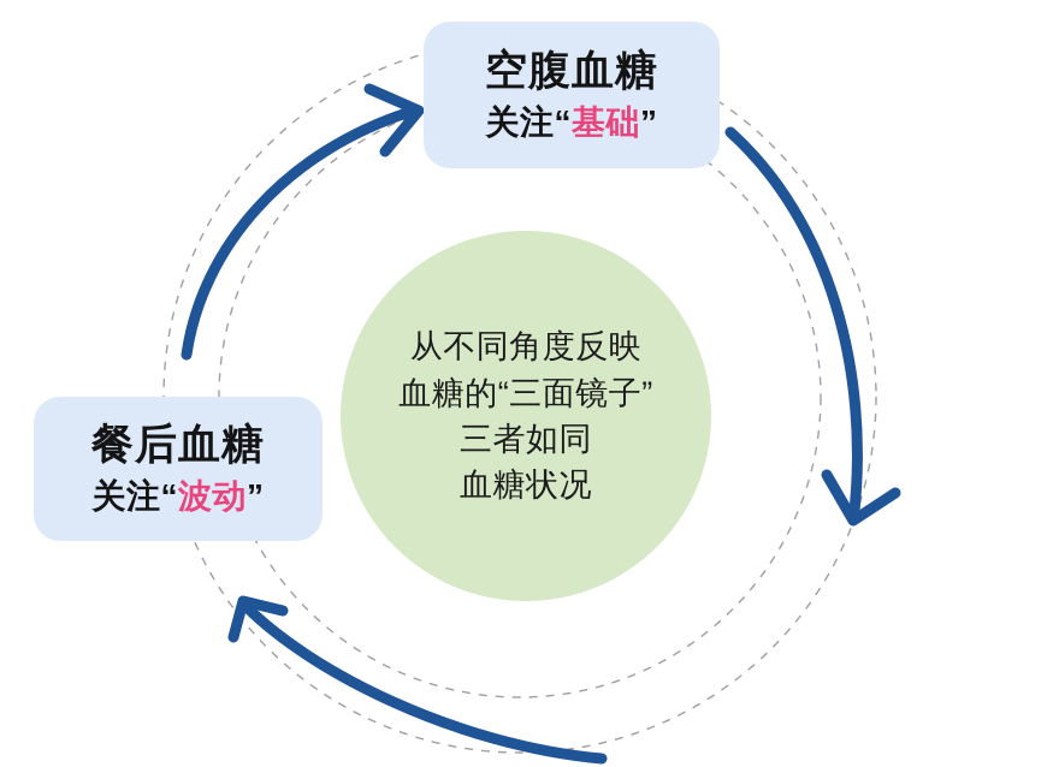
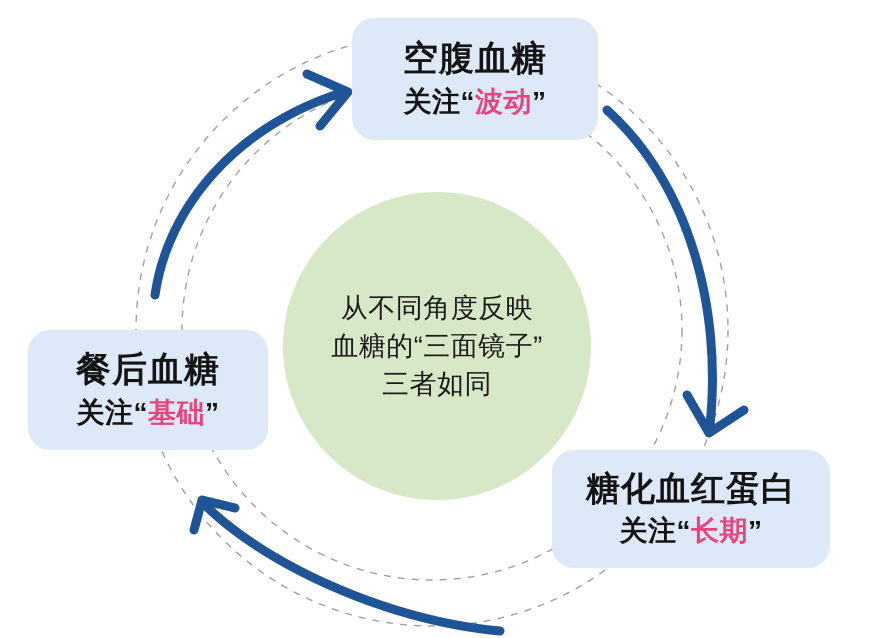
  从不同角度反映
  血糖的“三面镜子”
  三者如同
- 血糖状况
  空腹血糖
- 关注“基础”
+ 关注“波动”
  餐后血糖
- 关注“波动”
+ 关注“基础”
+ 糖化血红蛋白
+ 关注“长期”
